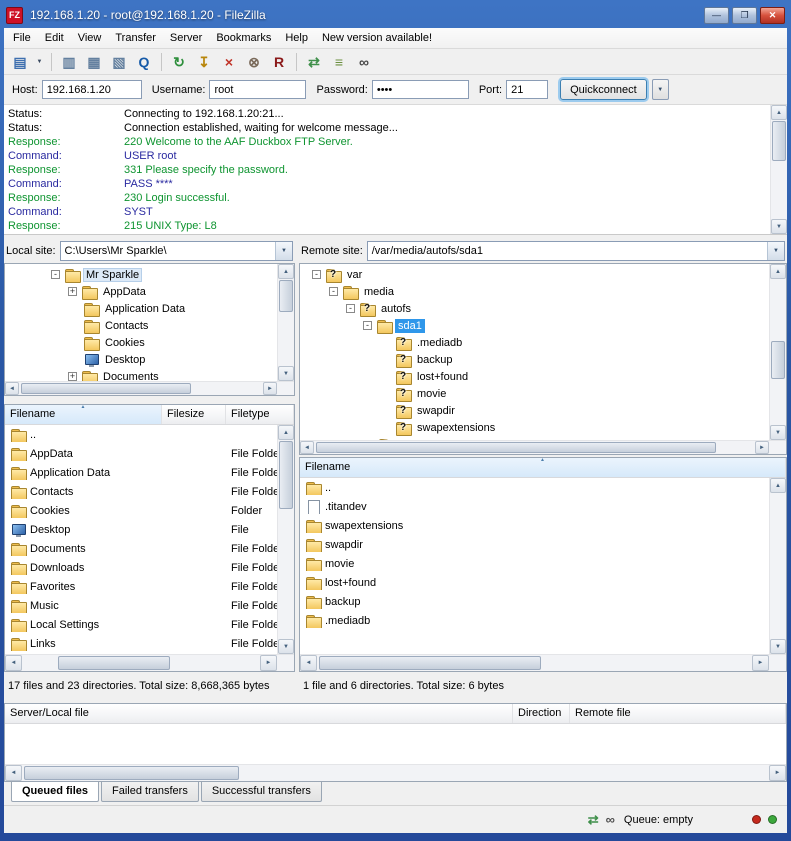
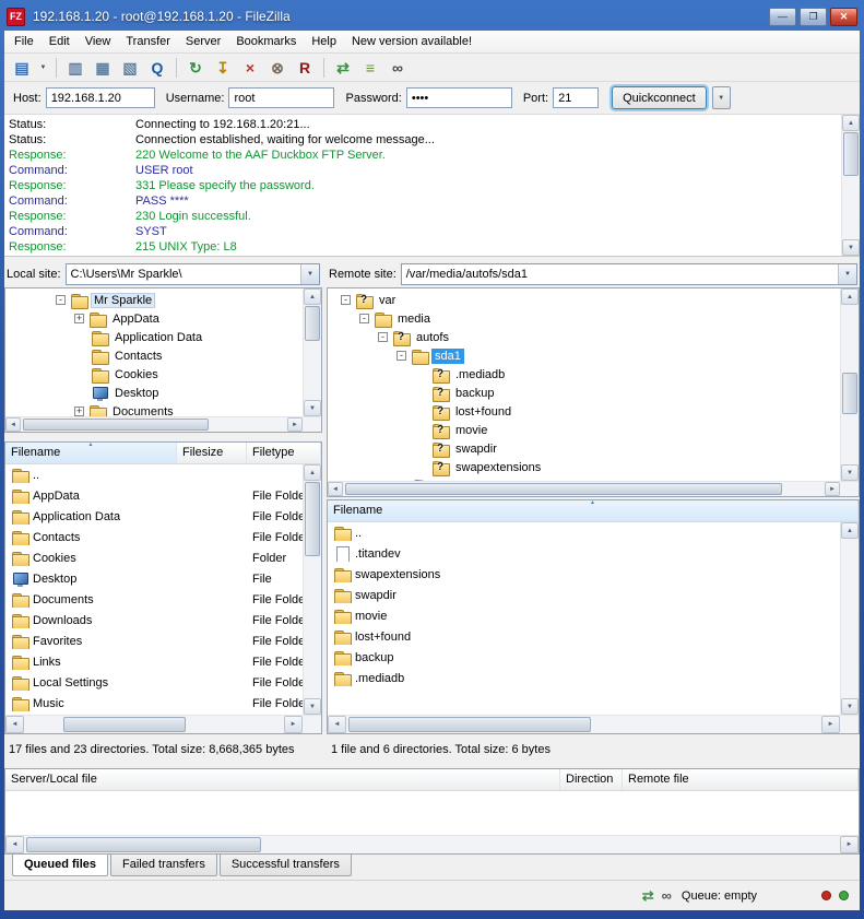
  FZ
  192.168.1.20 - root@192.168.1.20 - FileZilla
  —
  ❐
  ✕
  File
  Edit
  View
  Transfer
  Server
  Bookmarks
  Help
  New version available!
  ▤
  ▥
  ▦
  ▧
  Q
  ↻
  ↧
  ×
  ⊗
  R
  ⇄
  ≡
  ∞
  Host:
  192.168.1.20
  Username:
  root
  Password:
  ••••
  Port:
  21
  Quickconnect
  Status: Connecting to 192.168.1.20:21...
  Status: Connection established, waiting for welcome message...
  Response: 220 Welcome to the AAF Duckbox FTP Server.
  Command: USER root
  Response: 331 Please specify the password.
  Command: PASS ****
  Response: 230 Login successful.
  Command: SYST
  Response: 215 UNIX Type: L8
  Local site:
  C:\Users\Mr Sparkle\
  -
  Mr Sparkle
  +
  AppData
  Application Data
  Contacts
  Cookies
  Desktop
  +
  Documents
  Filename
  Filesize
  Filetype
  ..
  AppData
  File Fold
  Application Data
  File Fold
  Contacts
  File Fold
  Cookies
  Folder
  Desktop
  File
  Documents
  File Fold
  Downloads
  File Fold
  Favorites
  File Fold
- Music
+ Links
  File Fold
  Local Settings
  File Fold
- Links
+ Music
  File Fold
  17 files and 23 directories. Total size: 8,668,365 bytes
  Remote site:
  /var/media/autofs/sda1
  -
  ?
  var
  -
  media
  -
  ?
  autofs
  -
  sda1
  ?
  .mediadb
  ?
  backup
  ?
  lost+found
  ?
  movie
  ?
  swapdir
  ?
  swapextensions
  Filename
  ..
  .titandev
  swapextensions
  swapdir
  movie
  lost+found
  backup
  .mediadb
  1 file and 6 directories. Total size: 6 bytes
  Server/Local file
  Direction
  Remote file
  Queued files
  Failed transfers
  Successful transfers
  ⇄ ∞
  Queue: empty
